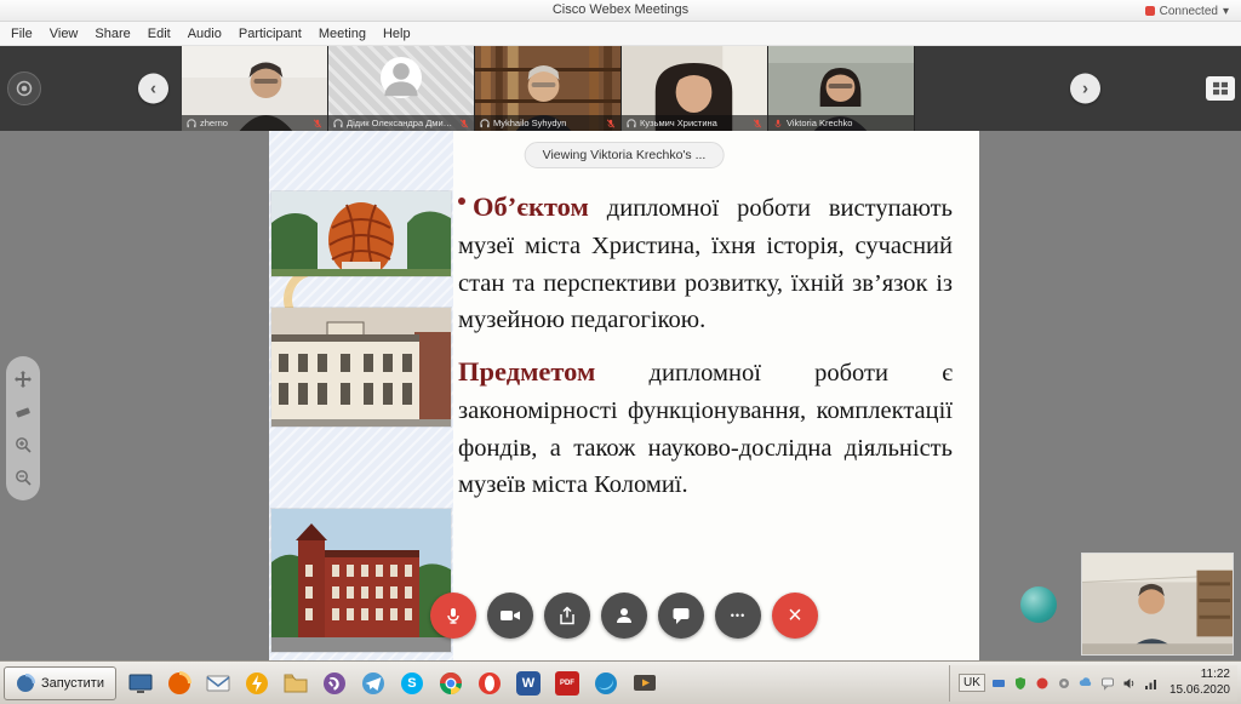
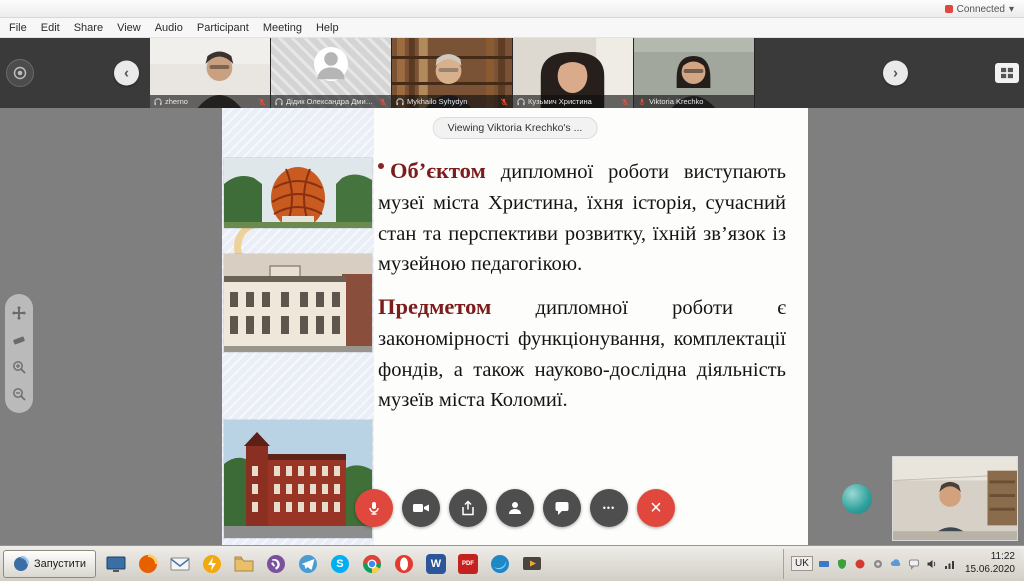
- Cisco Webex Meetings
  Connected
  ▾
  File
- View
+ Edit
  Share
- Edit
+ View
  Audio
  Participant
  Meeting
  Help
  ‹
  zherno
  Дідик Олександра Дмитрі.
  Mykhailo Syhydyn
  Кузьмич Христина
  Viktoria Krechko
  ›
  Об’єктом дипломної роботи виступають музеї міста Христина, їхня історія, сучасний стан та перспективи розвитку, їхній зв’язок із музейною педагогікою.
  Предметом дипломної роботи є закономірності функціонування, комплектації фондів, а також науково-дослідна діяльність музеїв міста Коломиї.
  Viewing Viktoria Krechko's ...
  •••
  ×
  Запустити
  S
  W
  UK
  11:22
  15.06.2020
